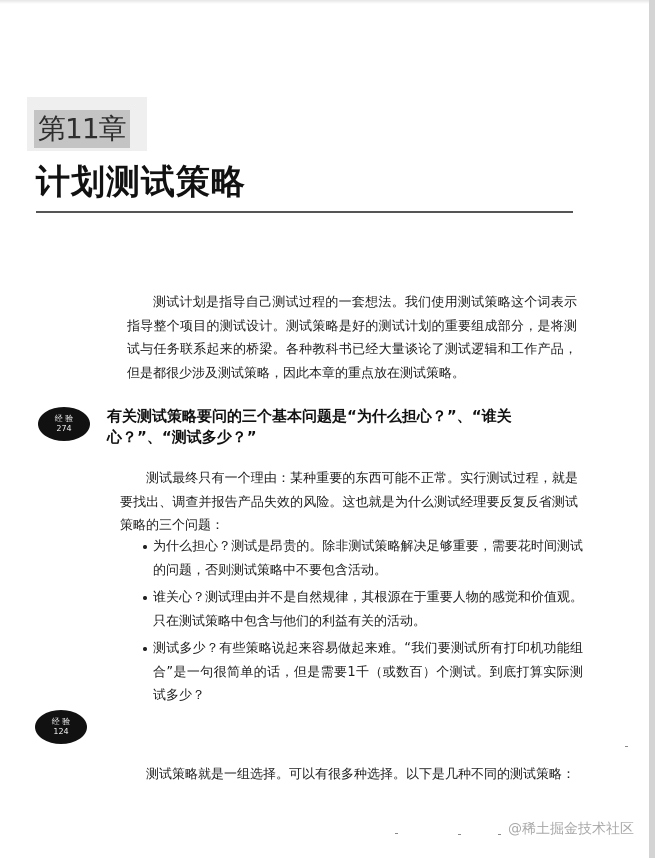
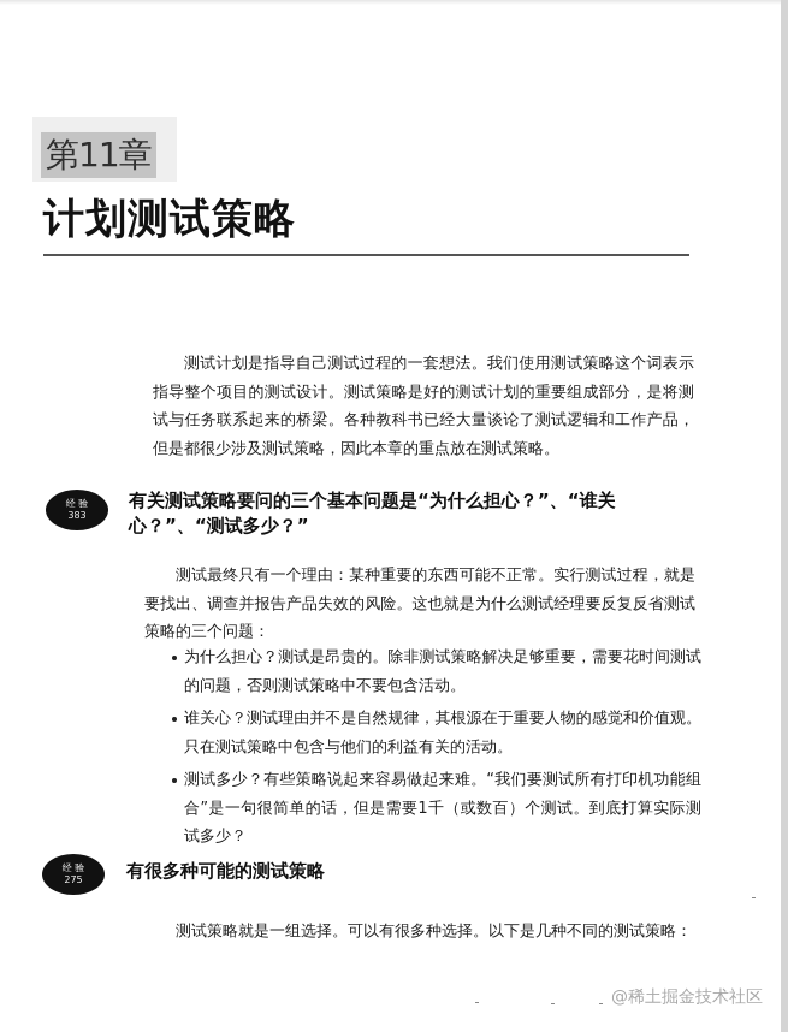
  第11章
  计划测试策略
  测试计划是指导自己测试过程的一套想法。我们使用测试策略这个词表示指导整个项目的测试设计。测试策略是好的测试计划的重要组成部分，是将测试与任务联系起来的桥梁。各种教科书已经大量谈论了测试逻辑和工作产品，但是都很少涉及测试策略，因此本章的重点放在测试策略。
  经 验
- 274
+ 383
  有关测试策略要问的三个基本问题是“为什么担心？”、“谁关心？”、“测试多少？”
  测试最终只有一个理由：某种重要的东西可能不正常。实行测试过程，就是要找出、调查并报告产品失效的风险。这也就是为什么测试经理要反复反省测试策略的三个问题：
  为什么担心？测试是昂贵的。除非测试策略解决足够重要，需要花时间测试的问题，否则测试策略中不要包含活动。
  谁关心？测试理由并不是自然规律，其根源在于重要人物的感觉和价值观。只在测试策略中包含与他们的利益有关的活动。
  测试多少？有些策略说起来容易做起来难。“我们要测试所有打印机功能组合”是一句很简单的话，但是需要1千（或数百）个测试。到底打算实际测试多少？
  经 验
- 124
+ 275
+ 有很多种可能的测试策略
  测试策略就是一组选择。可以有很多种选择。以下是几种不同的测试策略：
  @稀土掘金技术社区
